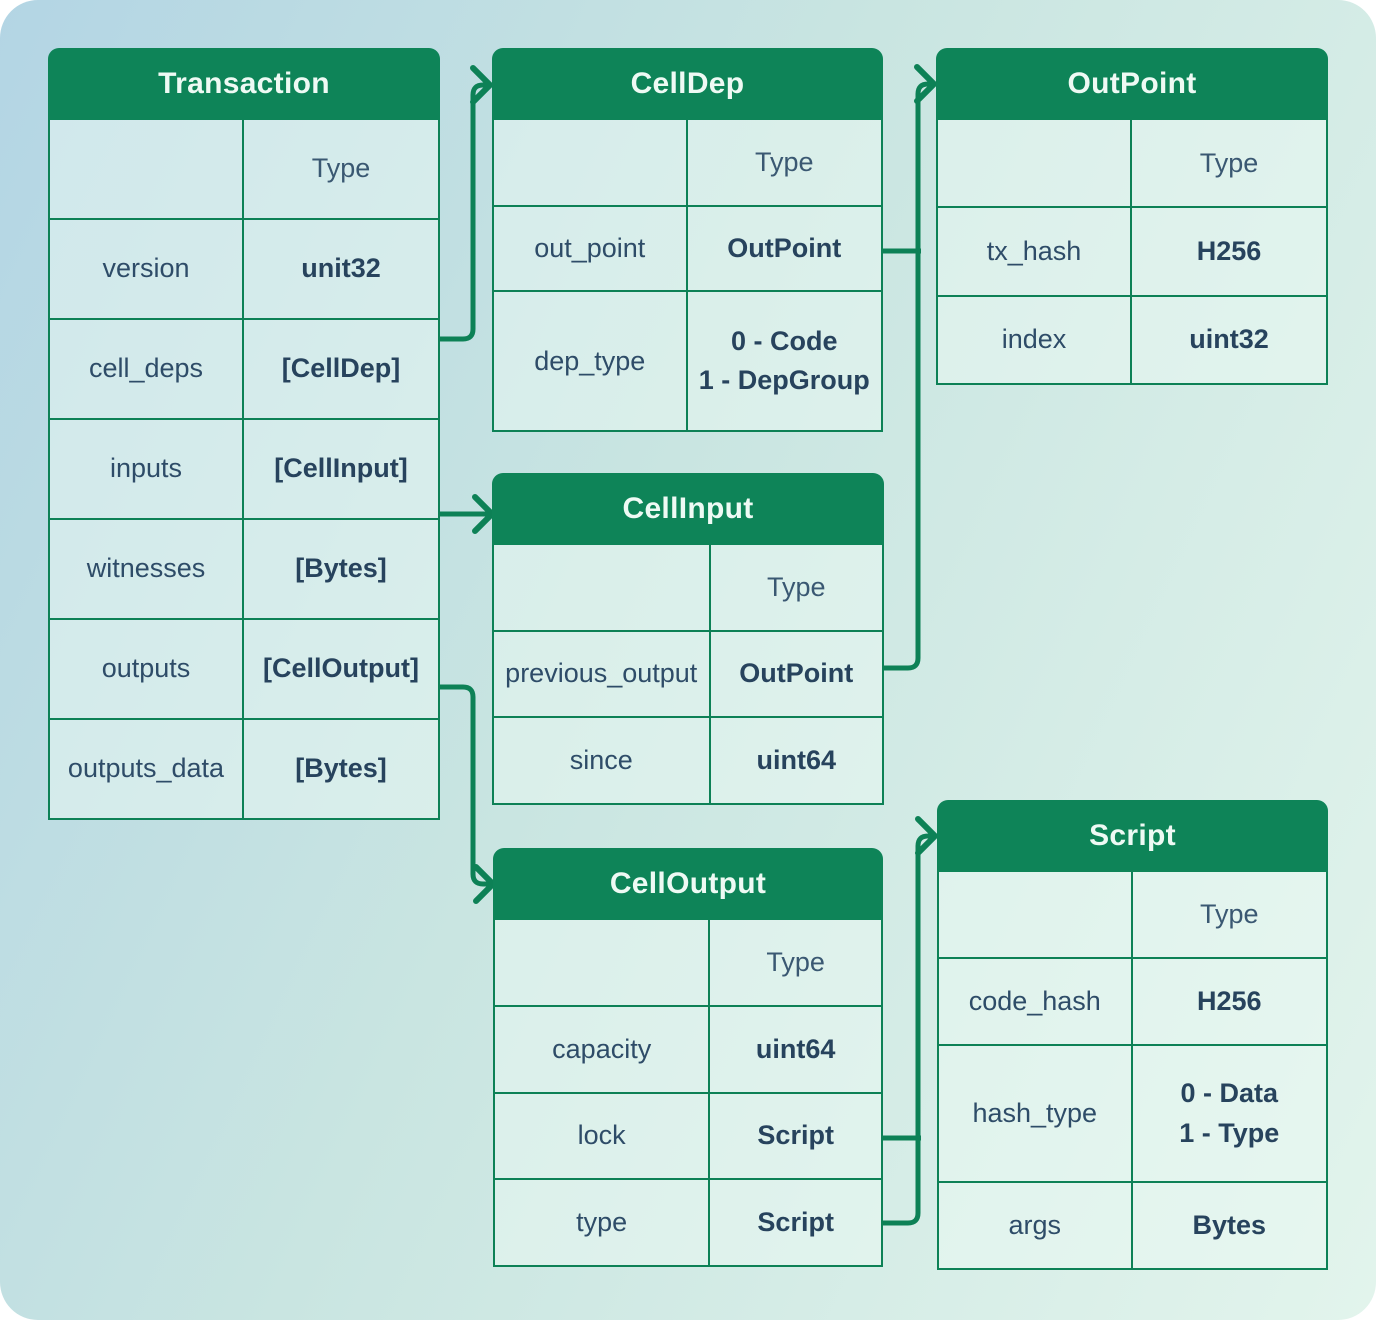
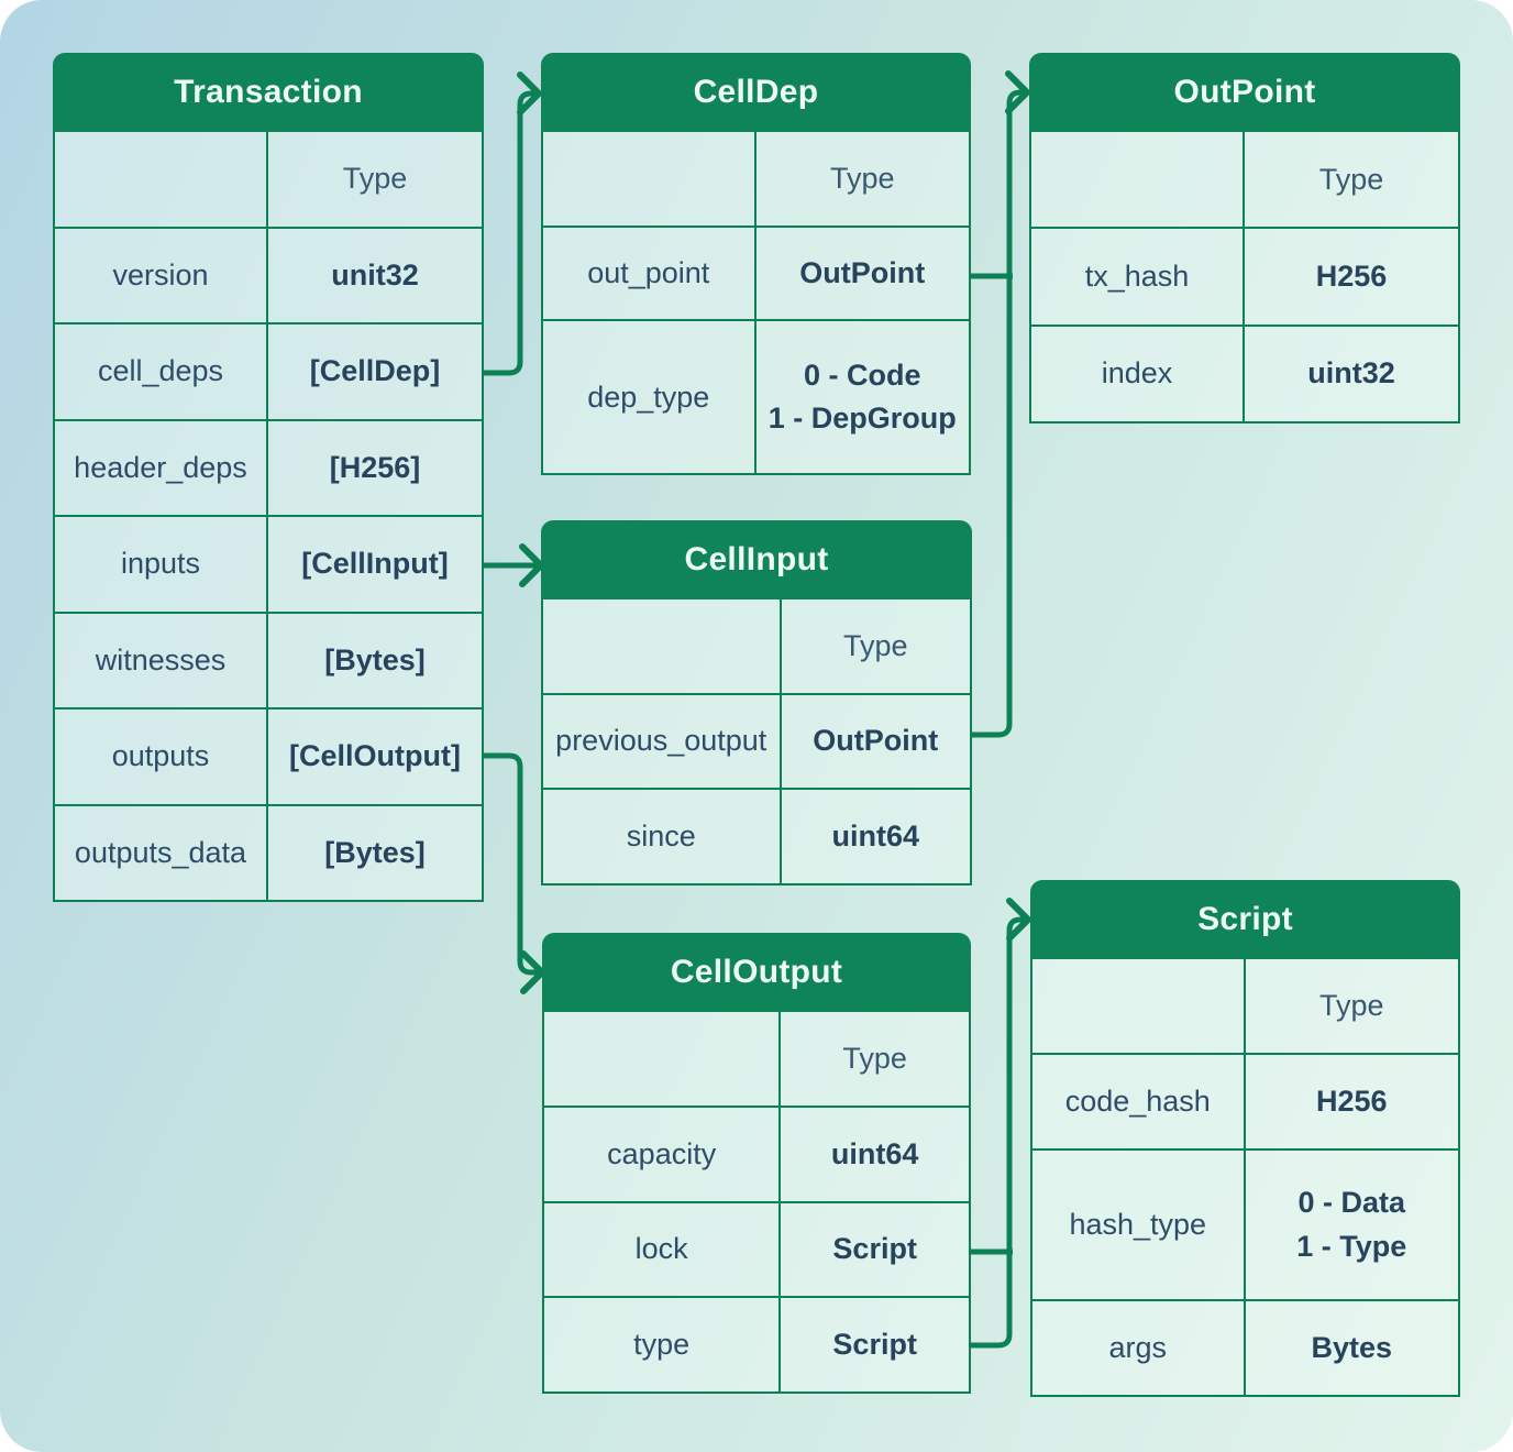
  Transaction
  Type
  version
  unit32
  cell_deps
  [CellDep]
+ header_deps
+ [H256]
  inputs
  [CellInput]
  witnesses
  [Bytes]
  outputs
  [CellOutput]
  outputs_data
  [Bytes]
  CellDep
  Type
  out_point
  OutPoint
  dep_type
  0 - Code
  1 - DepGroup
  OutPoint
  Type
  tx_hash
  H256
  index
  uint32
  CellInput
  Type
  previous_output
  OutPoint
  since
  uint64
  CellOutput
  Type
  capacity
  uint64
  lock
  Script
  type
  Script
  Script
  Type
  code_hash
  H256
  hash_type
  0 - Data
  1 - Type
  args
  Bytes
